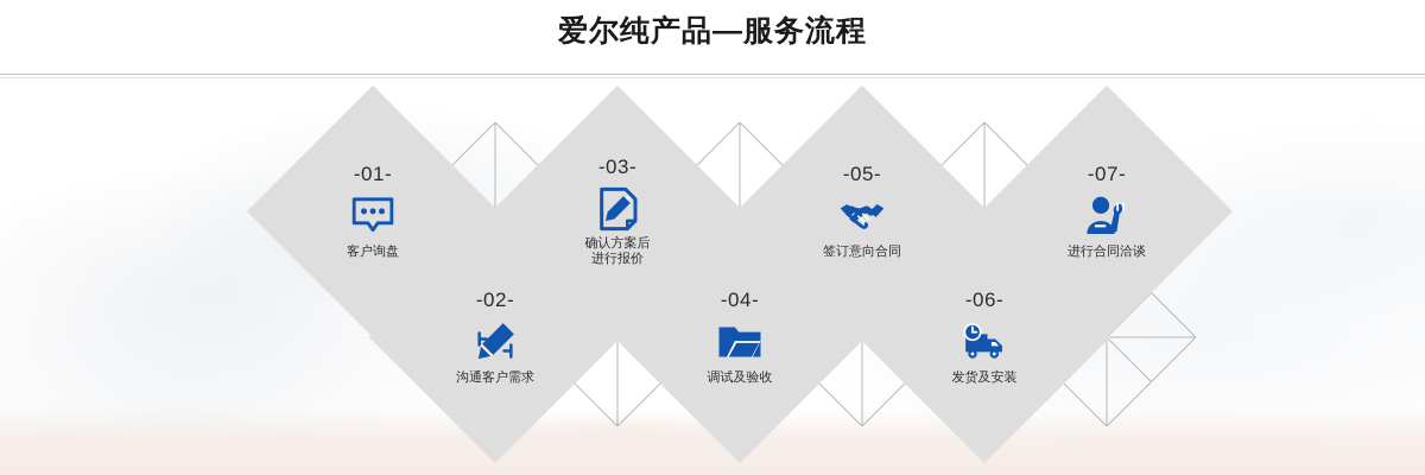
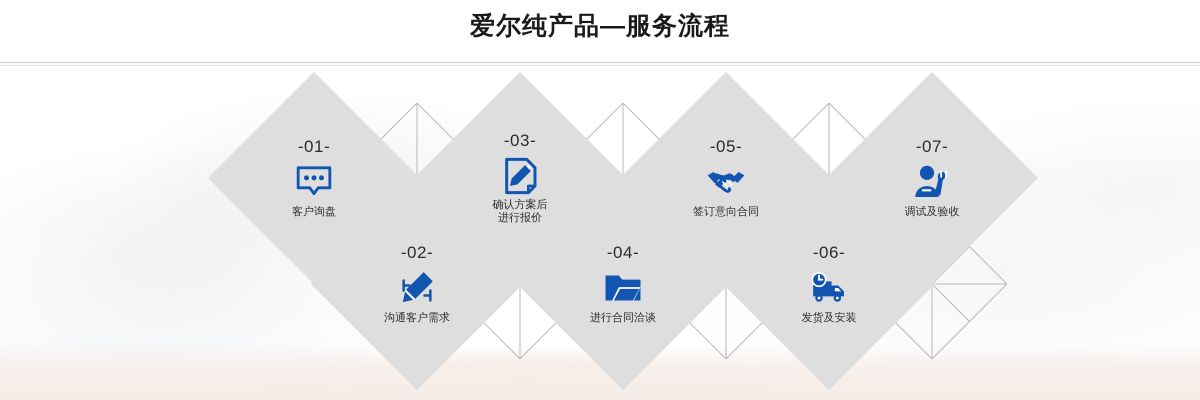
  爱尔纯产品—服务流程
  -01-
  客户询盘
  -02-
  沟通客户需求
  -03-
  确认方案后
  进行报价
  -04-
- 调试及验收
+ 进行合同洽谈
  -05-
  签订意向合同
  -06-
  发货及安装
  -07-
- 进行合同洽谈
+ 调试及验收
